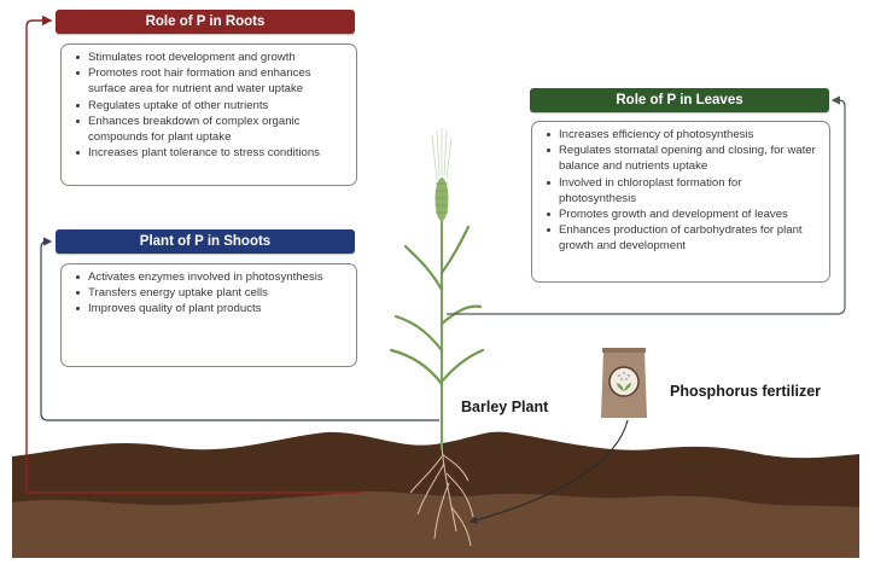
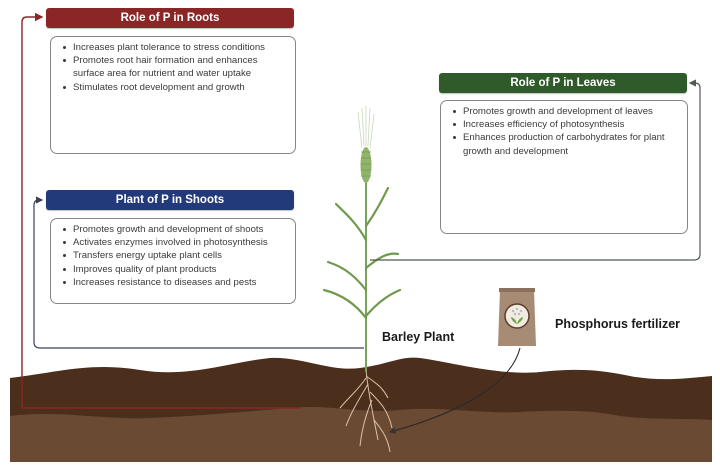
  Role of P in Roots
- Stimulates root development and growth
+ Increases plant tolerance to stress conditions
  Promotes root hair formation and enhances surface area for nutrient and water uptake
- Regulates uptake of other nutrients
- Enhances breakdown of complex organic compounds for plant uptake
- Increases plant tolerance to stress conditions
+ Stimulates root development and growth
  Plant of P in Shoots
+ Promotes growth and development of shoots
  Activates enzymes involved in photosynthesis
  Transfers energy uptake plant cells
  Improves quality of plant products
+ Increases resistance to diseases and pests
  Role of P in Leaves
- Increases efficiency of photosynthesis
+ Promotes growth and development of leaves
- Regulates stomatal opening and closing, for water balance and nutrients uptake
- Involved in chloroplast formation for photosynthesis
- Promotes growth and development of leaves
+ Increases efficiency of photosynthesis
  Enhances production of carbohydrates for plant growth and development
  Barley Plant
  Phosphorus fertilizer
